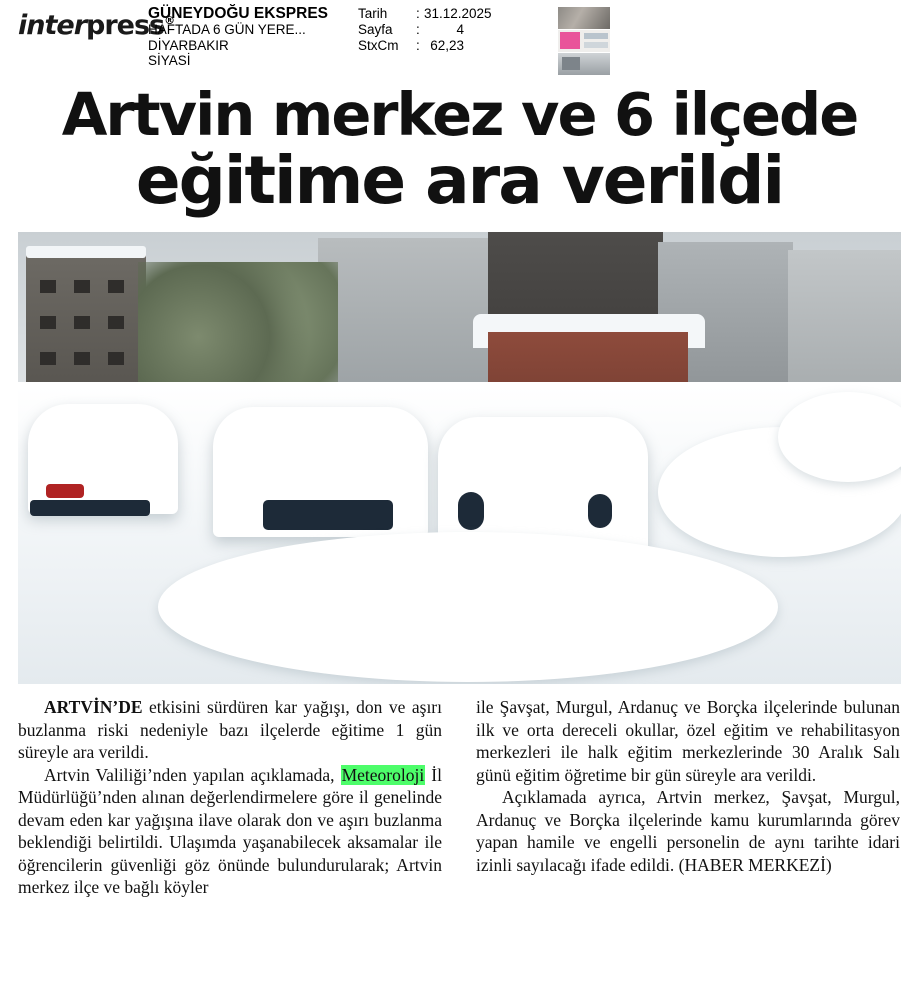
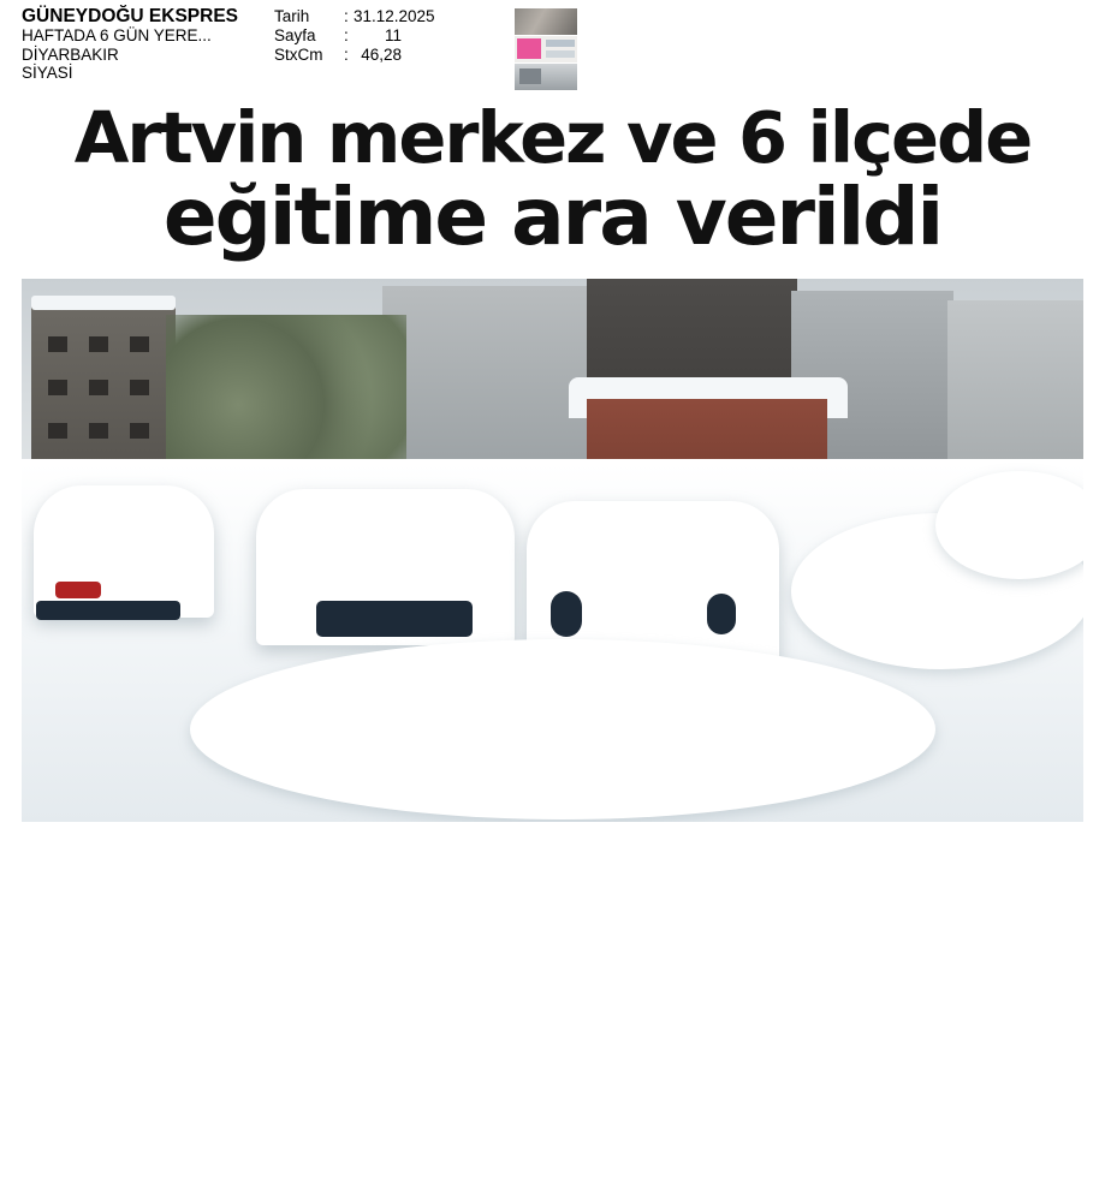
- interpress®
  GÜNEYDOĞU EKSPRES
  HAFTADA 6 GÜN YERE...
  DİYARBAKIR
  SİYASİ
  Tarih
  :
  31.12.2025
  Sayfa
  :
- 4
+ 11
  StxCm
  :
- 62,23
+ 46,28
  Artvin merkez ve 6 ilçede
  eğitime ara verildi
- ARTVİN’DE etkisini sürdüren kar yağışı, don ve aşırı buzlanma riski nedeniyle bazı ilçelerde eğitime 1 gün süreyle ara verildi.
- Artvin Valiliği’nden yapılan açıklamada, Meteoroloji İl Müdürlüğü’nden alınan değerlendirmelere göre il genelinde devam eden kar yağışına ilave olarak don ve aşırı buzlanma beklendiği belirtildi. Ulaşımda yaşanabilecek aksamalar ile öğrencilerin güvenliği göz önünde bulundurularak; Artvin merkez ilçe ve bağlı köyler
- ile Şavşat, Murgul, Ardanuç ve Borçka ilçelerinde bulunan ilk ve orta dereceli okullar, özel eğitim ve rehabilitasyon merkezleri ile halk eğitim merkezlerinde 30 Aralık Salı günü eğitim öğretime bir gün süreyle ara verildi.
- Açıklamada ayrıca, Artvin merkez, Şavşat, Murgul, Ardanuç ve Borçka ilçelerinde kamu kurumlarında görev yapan hamile ve engelli personelin de aynı tarihte idari izinli sayılacağı ifade edildi. (HABER MERKEZİ)
